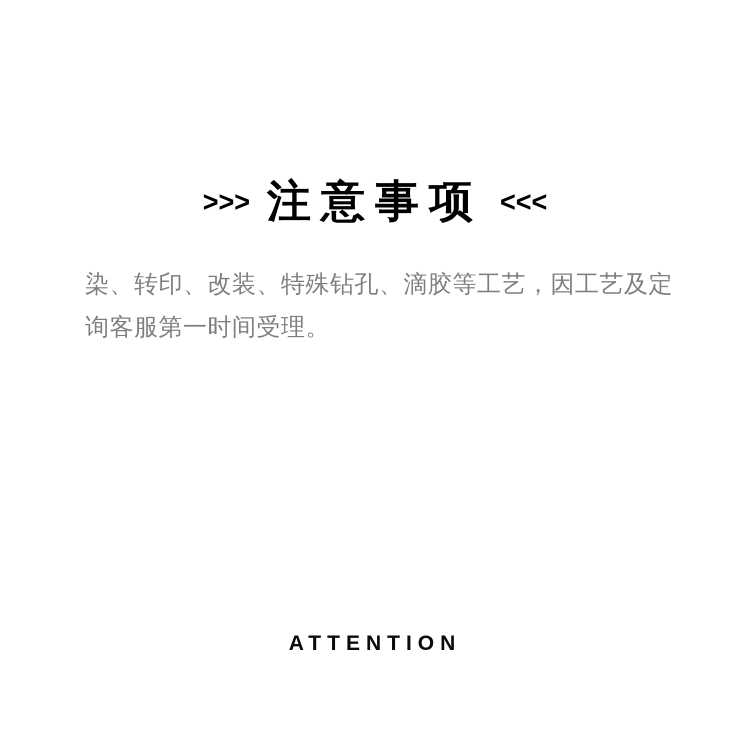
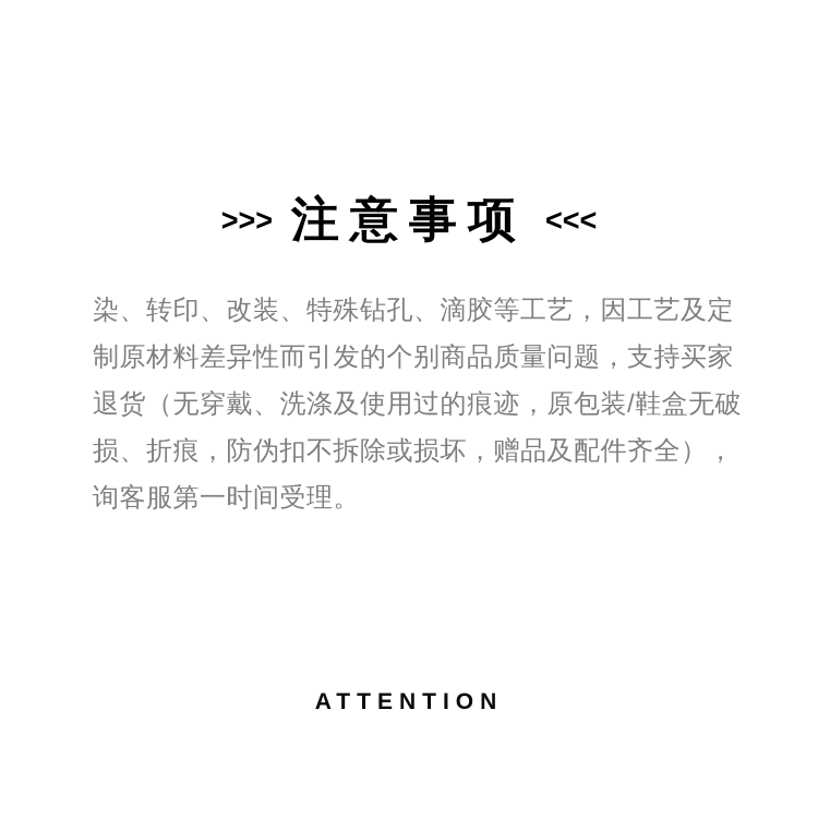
  >>>
  注意事项
  <<<
  染、转印、改装、特殊钻孔、滴胶等工艺，因工艺及定
+ 制原材料差异性而引发的个别商品质量问题，支持买家
+ 退货（无穿戴、洗涤及使用过的痕迹，原包装/鞋盒无破
+ 损、折痕，防伪扣不拆除或损坏，赠品及配件齐全），
  询客服第一时间受理。
  ATTENTION
